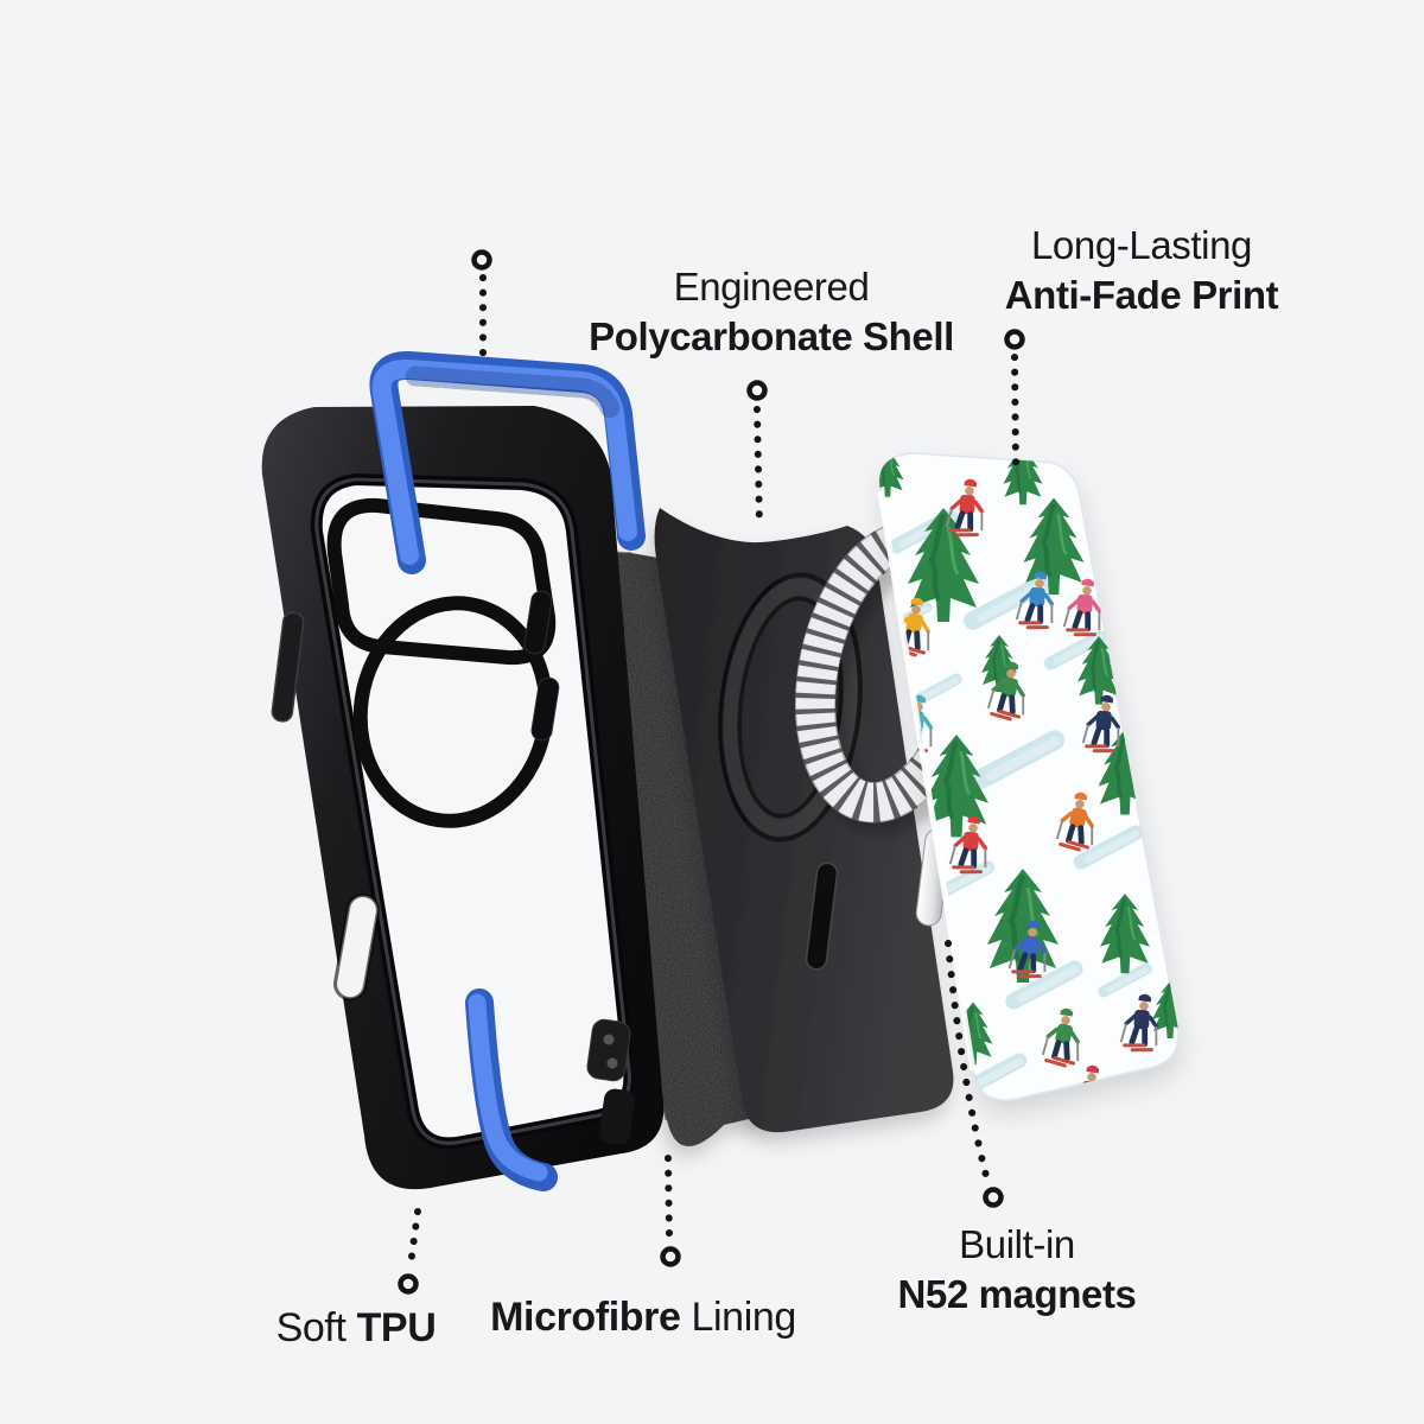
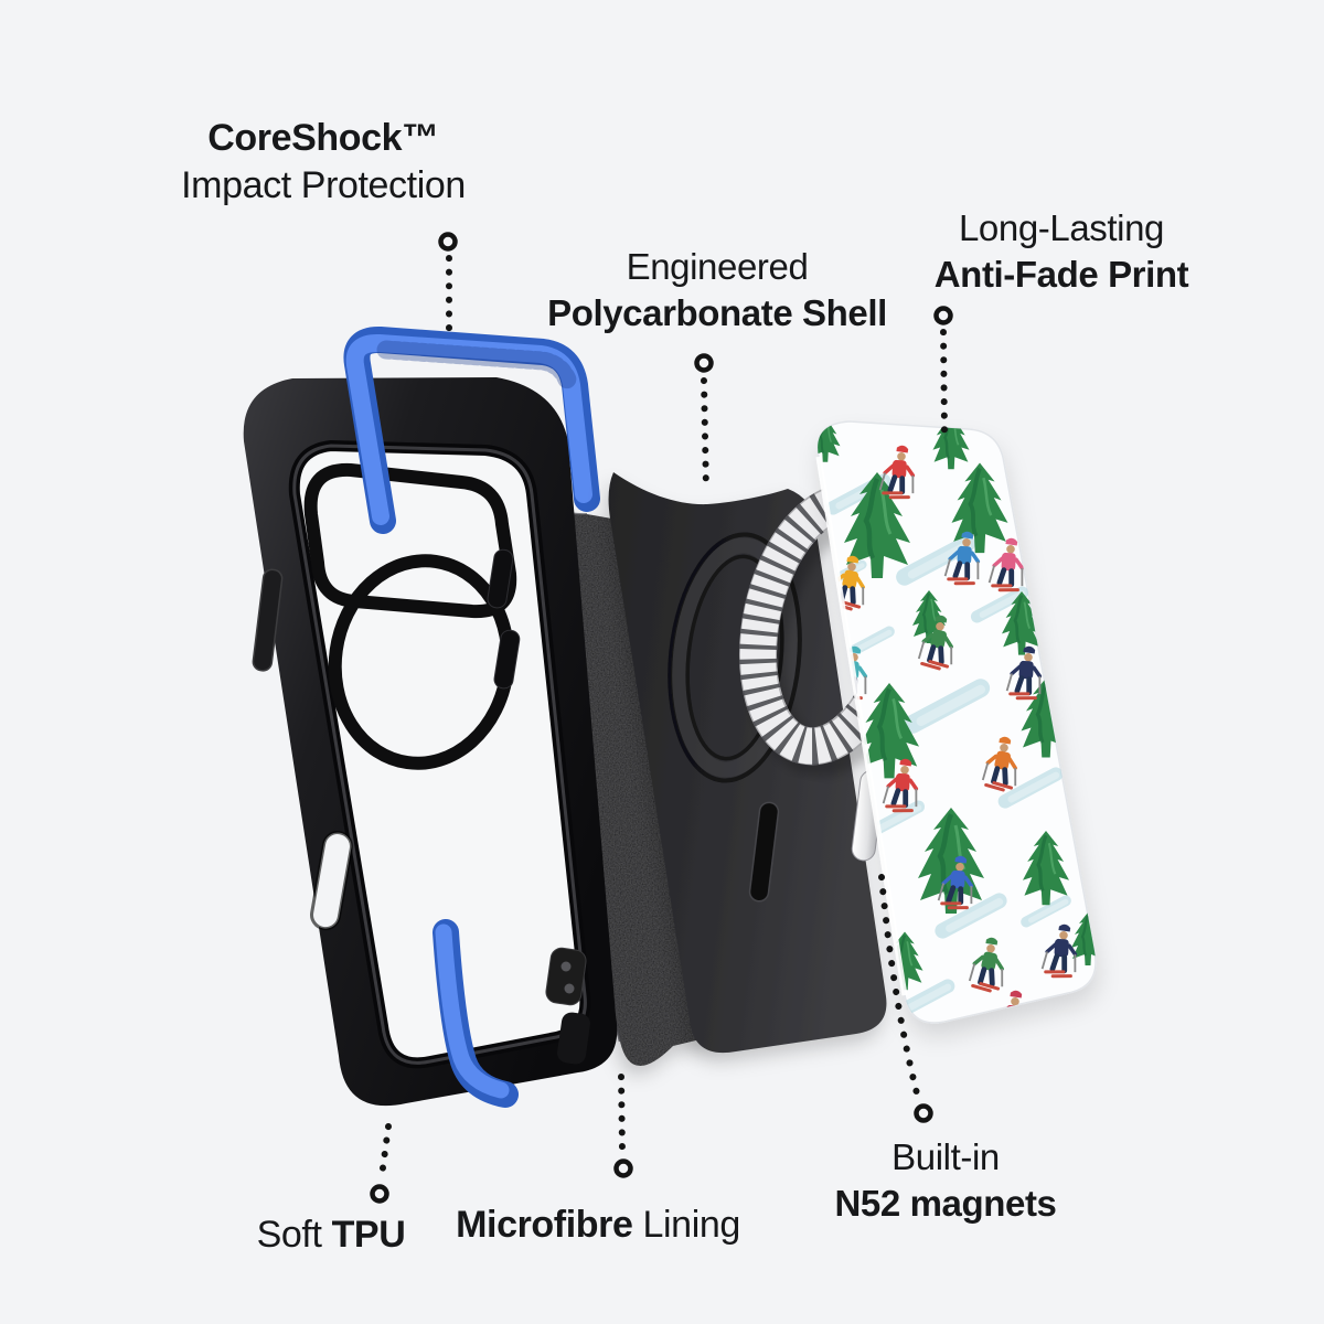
+ CoreShock™
+ Impact Protection
  Engineered
  Polycarbonate Shell
  Long-Lasting
  Anti-Fade Print
  Soft TPU
  Microfibre Lining
  Built-in
  N52 magnets
